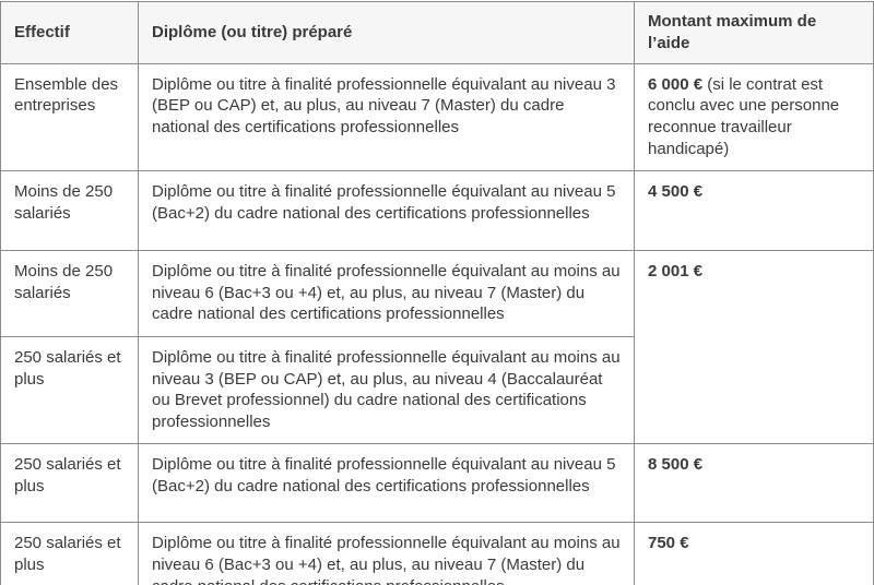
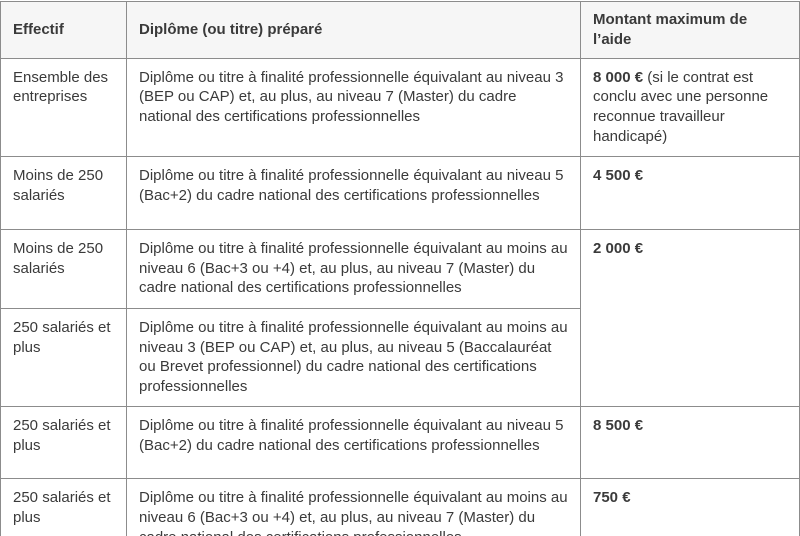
  Effectif	Diplôme (ou titre) préparé	Montant maximum de l’aide
- Ensemble des entreprises	Diplôme ou titre à finalité professionnelle équivalant au niveau 3 (BEP ou CAP) et, au plus, au niveau 7 (Master) du cadre national des certifications professionnelles	6 000 € (si le contrat est conclu avec une personne reconnue travailleur handicapé)
+ Ensemble des entreprises	Diplôme ou titre à finalité professionnelle équivalant au niveau 3 (BEP ou CAP) et, au plus, au niveau 7 (Master) du cadre national des certifications professionnelles	8 000 € (si le contrat est conclu avec une personne reconnue travailleur handicapé)
  Moins de 250 salariés	Diplôme ou titre à finalité professionnelle équivalant au niveau 5 (Bac+2) du cadre national des certifications professionnelles	4 500 €
- Moins de 250 salariés	Diplôme ou titre à finalité professionnelle équivalant au moins au niveau 6 (Bac+3 ou +4) et, au plus, au niveau 7 (Master) du cadre national des certifications professionnelles	2 001 €
+ Moins de 250 salariés	Diplôme ou titre à finalité professionnelle équivalant au moins au niveau 6 (Bac+3 ou +4) et, au plus, au niveau 7 (Master) du cadre national des certifications professionnelles	2 000 €
- 250 salariés et plus	Diplôme ou titre à finalité professionnelle équivalant au moins au niveau 3 (BEP ou CAP) et, au plus, au niveau 4 (Baccalauréat ou Brevet professionnel) du cadre national des certifications professionnelles
+ 250 salariés et plus	Diplôme ou titre à finalité professionnelle équivalant au moins au niveau 3 (BEP ou CAP) et, au plus, au niveau 5 (Baccalauréat ou Brevet professionnel) du cadre national des certifications professionnelles
  250 salariés et plus	Diplôme ou titre à finalité professionnelle équivalant au niveau 5 (Bac+2) du cadre national des certifications professionnelles	8 500 €
  250 salariés et plus	Diplôme ou titre à finalité professionnelle équivalant au moins au niveau 6 (Bac+3 ou +4) et, au plus, au niveau 7 (Master) du	750 €
